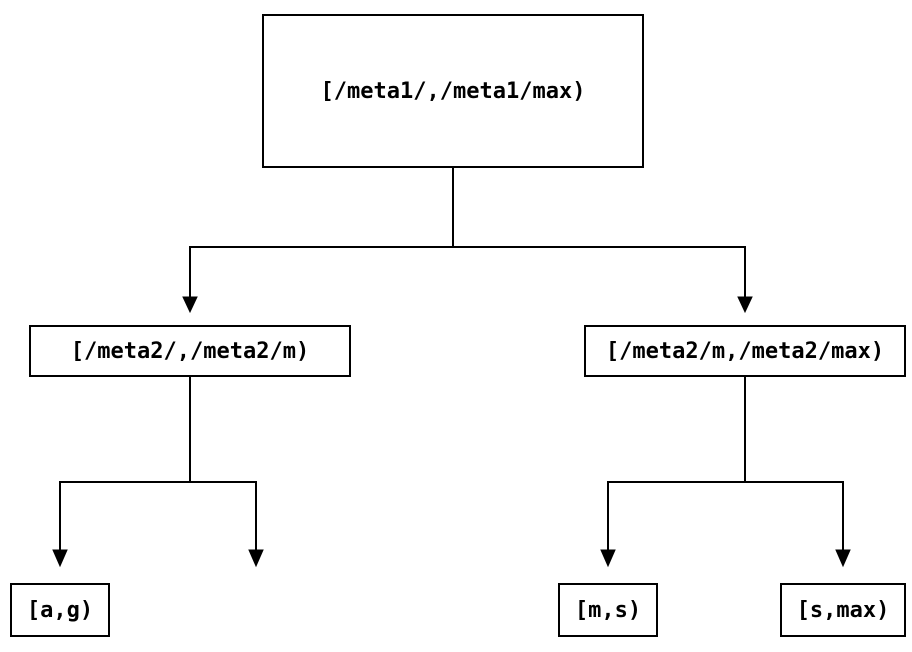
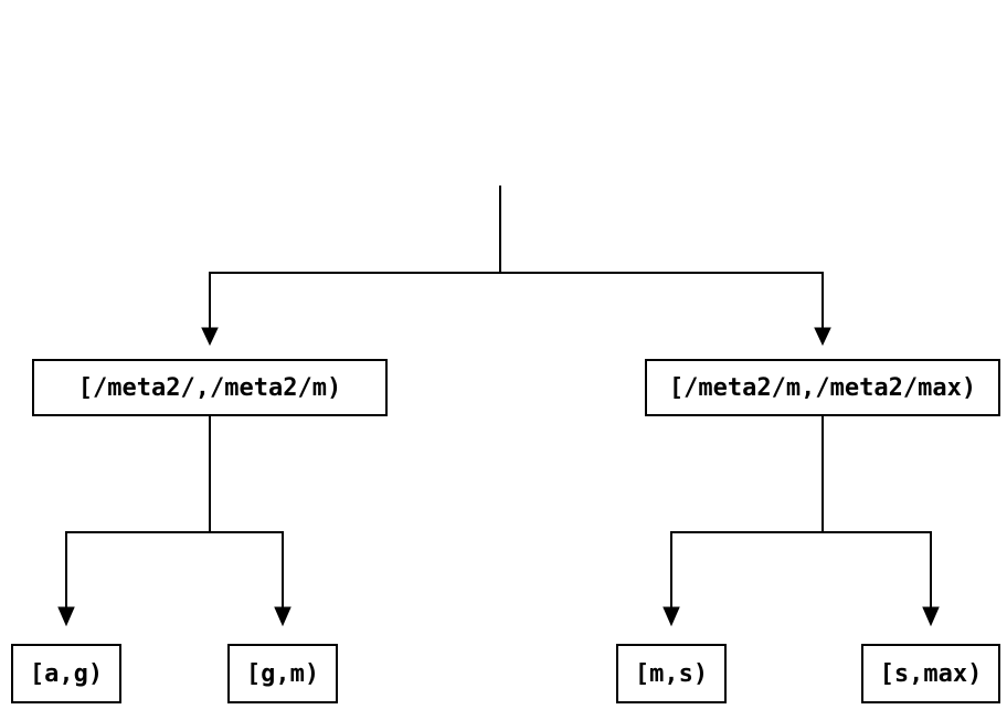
- [/meta1/,/meta1/max)
  [/meta2/,/meta2/m)
  [/meta2/m,/meta2/max)
  [a,g)
+ [g,m)
  [m,s)
  [s,max)
